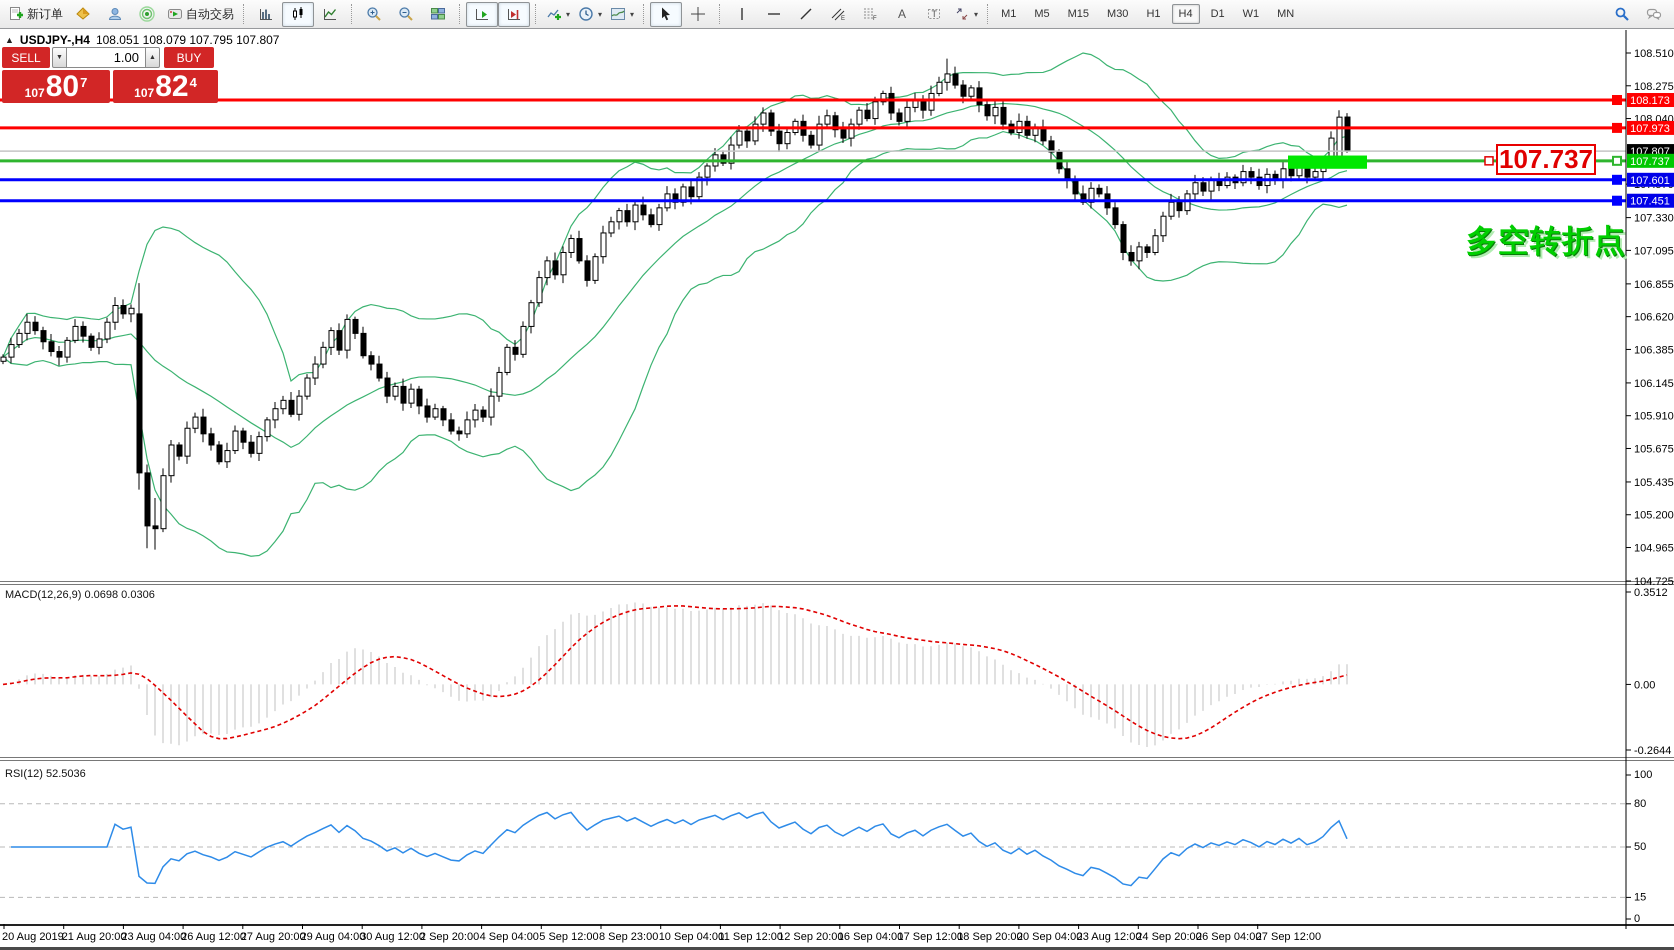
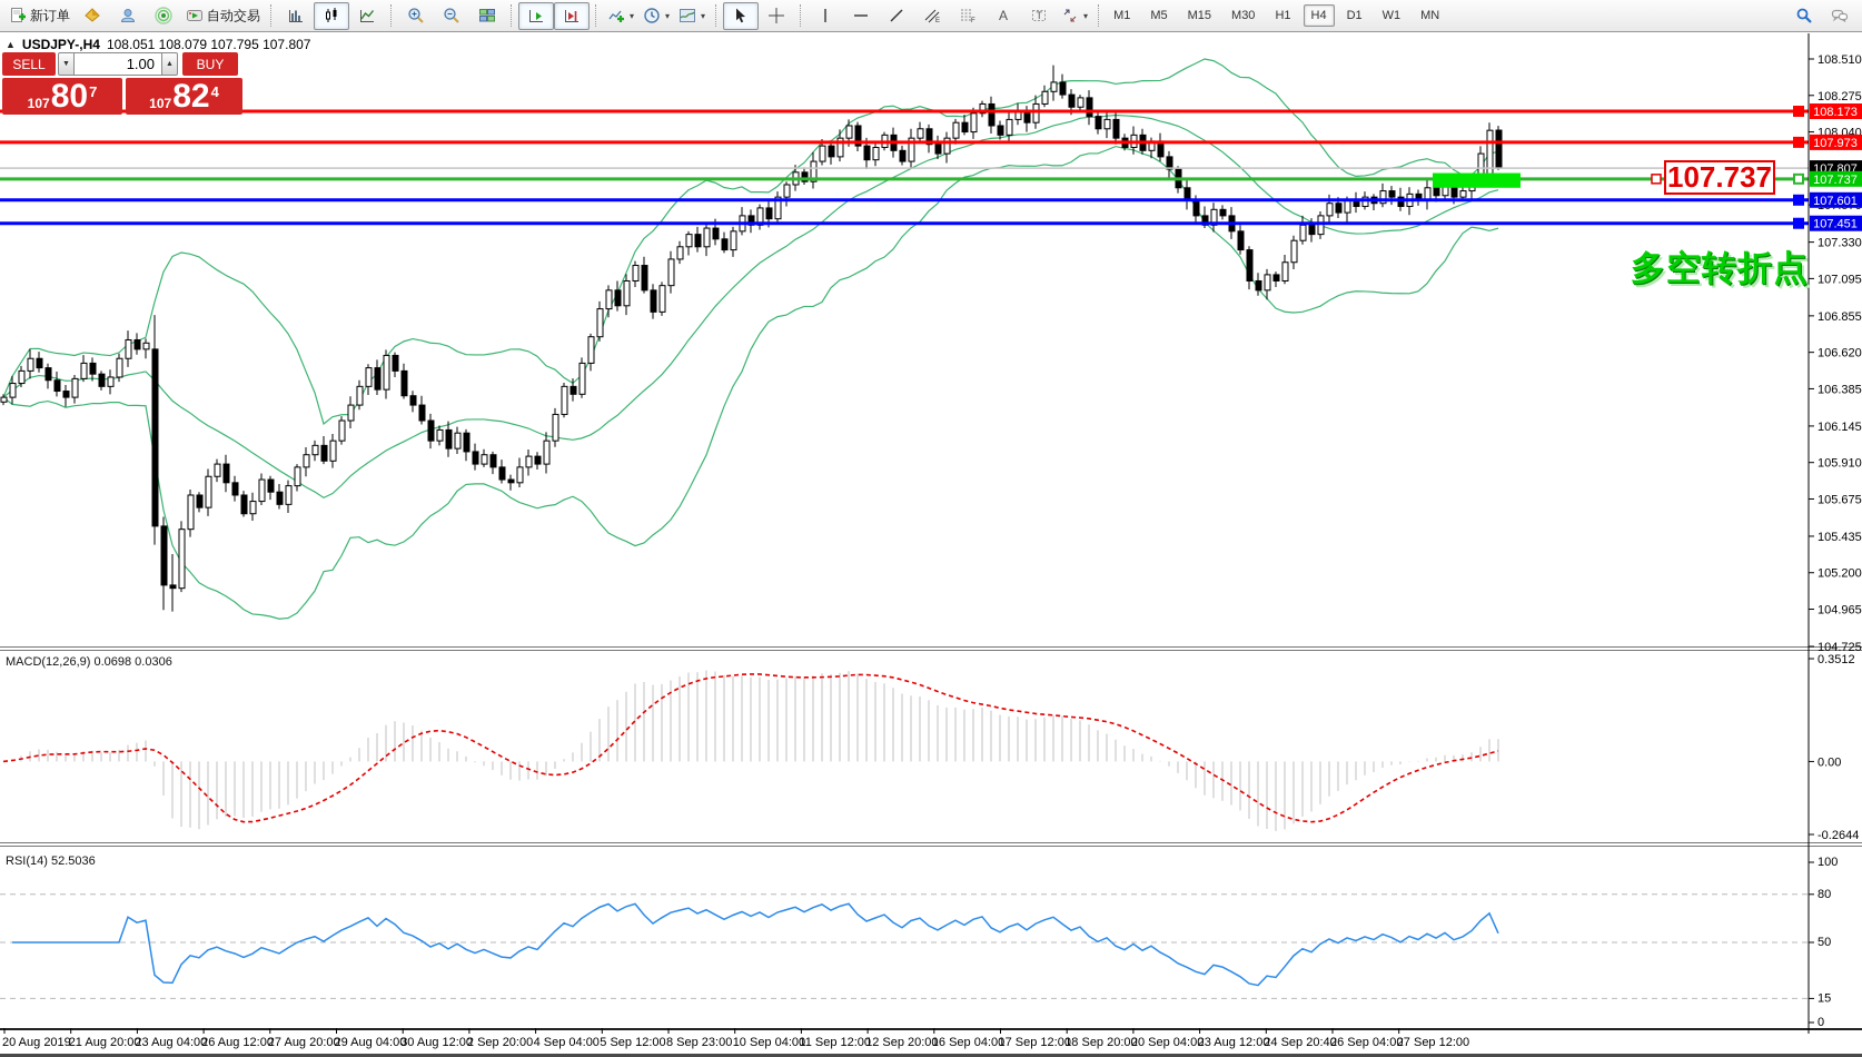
  新订单
  自动交易
  ▾
  ▾
  ▾
  A
  T
  ▾
  M1
  M5
  M15
  M30
  H1
  H4
  D1
  W1
  MN
  108.510
  108.275
  108.040
  107.330
  107.095
  106.855
  106.620
  106.385
  106.145
  105.910
  105.675
  105.435
  105.200
  104.965
  104.725
  108.173
  107.973
  107.807
  107.737
  107.601
  107.451
  0.3512
  0.00
  -0.2644
  100
  80
  50
  15
  0
  20 Aug 2019
  21 Aug 20:00
  23 Aug 04:00
  26 Aug 12:00
  27 Aug 20:00
  29 Aug 04:00
  30 Aug 12:00
  2 Sep 20:00
  4 Sep 04:00
  5 Sep 12:00
  8 Sep 23:00
  10 Sep 04:00
  11 Sep 12:00
  12 Sep 20:00
  16 Sep 04:00
  17 Sep 12:00
  18 Sep 20:00
  20 Sep 04:00
  23 Aug 12:00
- 24 Sep 20:00
+ 24 Sep 20:40
  26 Sep 04:00
  27 Sep 12:00
  ▲
  USDJPY-,H4
  108.051 108.079 107.795 107.807
  SELL
  1.00
  BUY
  107
  80
  7
  107
  82
  4
  MACD(12,26,9) 0.0698 0.0306
- RSI(12) 52.5036
+ RSI(14) 52.5036
  107.737
  多空转折点
